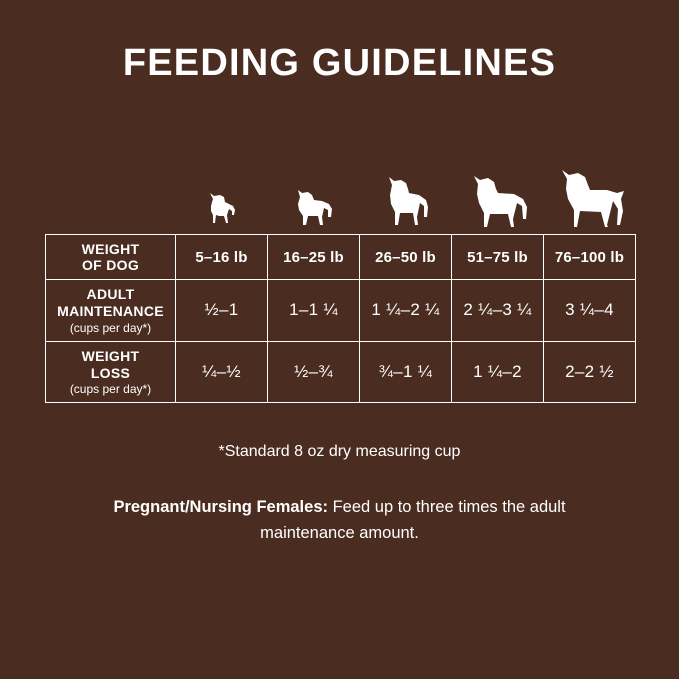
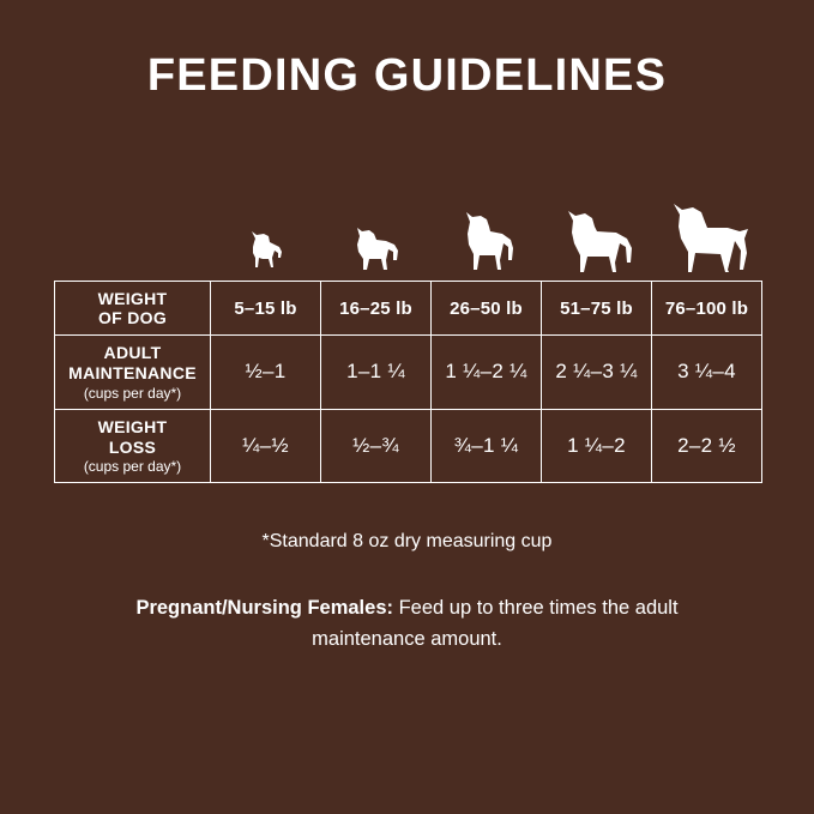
  FEEDING GUIDELINES
- WEIGHT OF DOG	5–16 lb	16–25 lb	26–50 lb	51–75 lb	76–100 lb
+ WEIGHT OF DOG	5–15 lb	16–25 lb	26–50 lb	51–75 lb	76–100 lb
  ADULT MAINTENANCE (cups per day*)	½–1	1–1 ¼	1 ¼–2 ¼	2 ¼–3 ¼	3 ¼–4
  WEIGHT LOSS (cups per day*)	¼–½	½–¾	¾–1 ¼	1 ¼–2	2–2 ½
  *Standard 8 oz dry measuring cup
  Pregnant/Nursing Females: Feed up to three times the adult
  maintenance amount.
